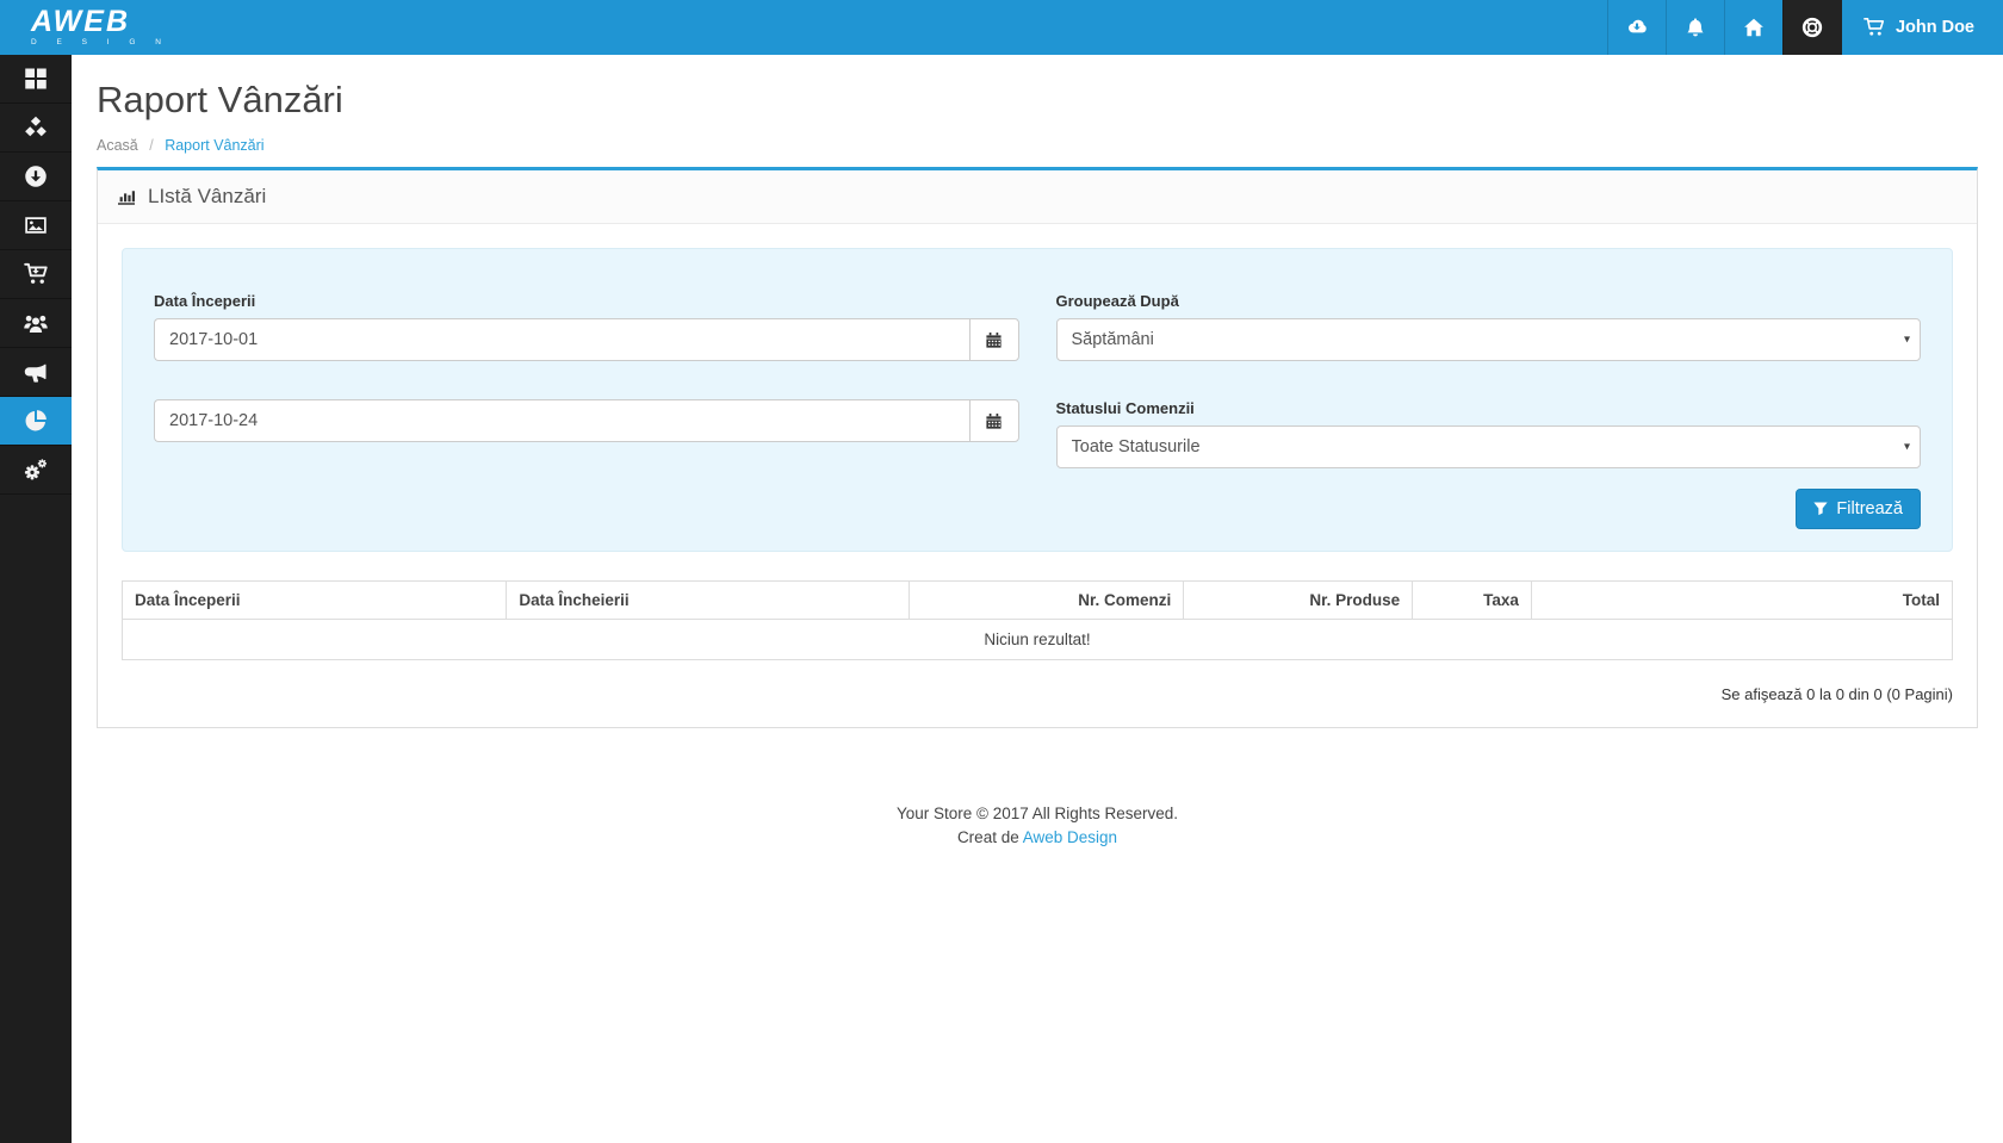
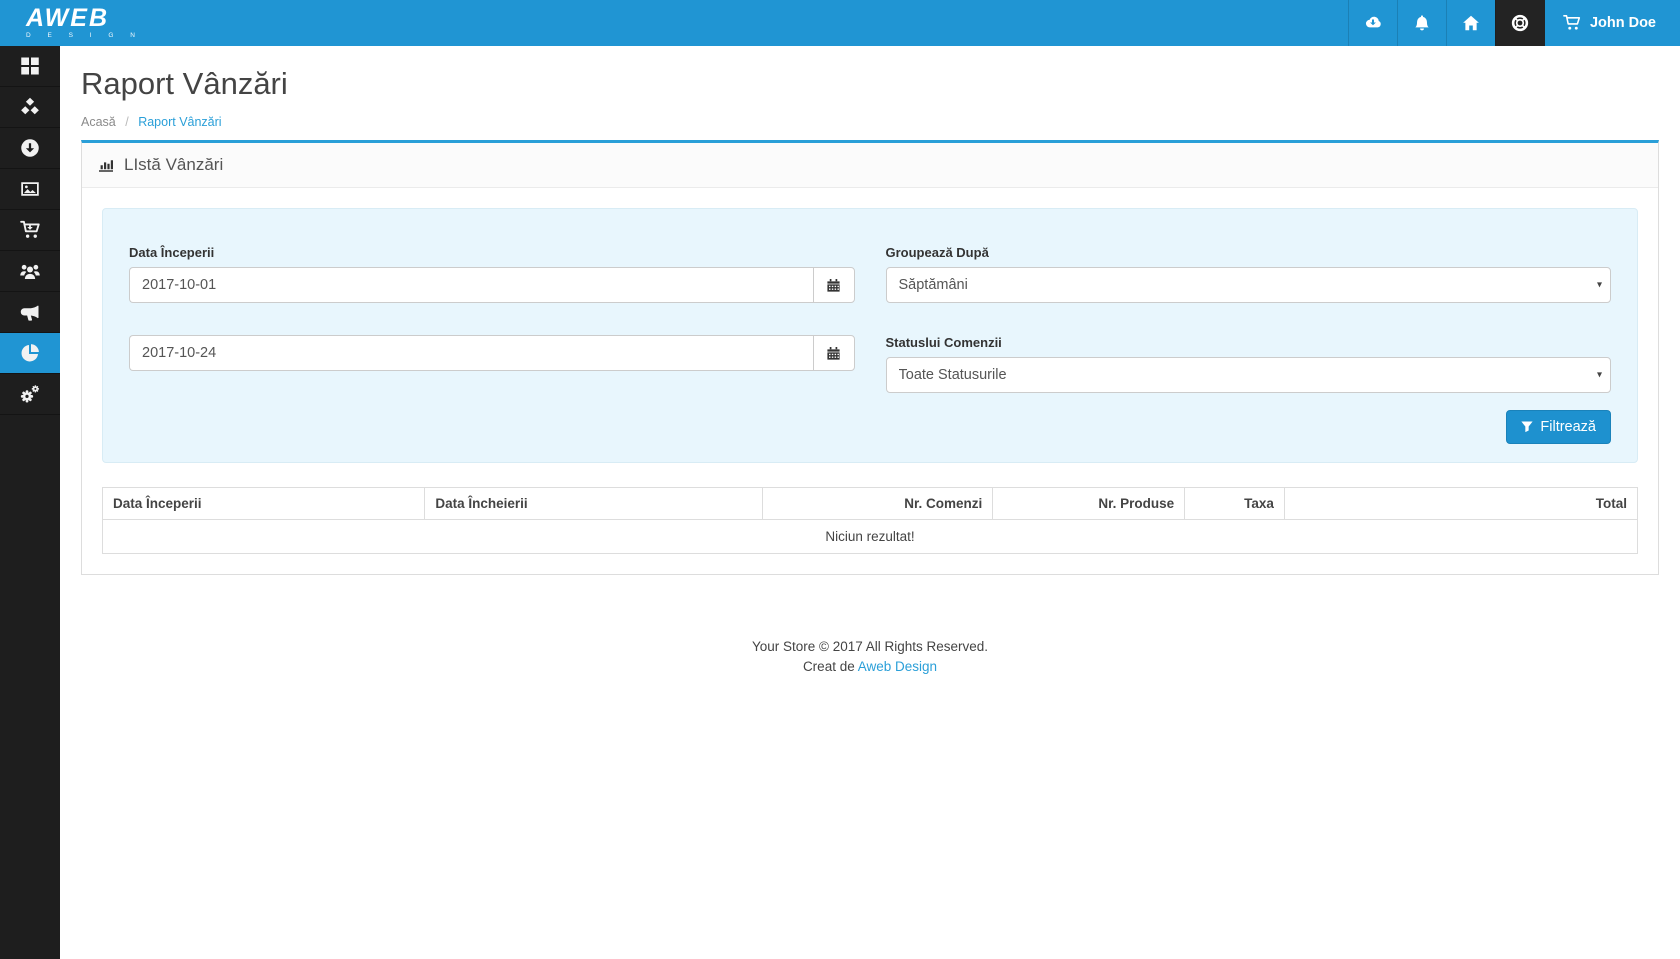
  AWEB
  John Doe
  Raport Vânzări
  Acasă / Raport Vânzări
  LIstă Vânzări
  Data Începerii
  2017-10-01
  Groupează După
  Săptămâni
  2017-10-24
  Statuslui Comenzii
  Toate Statusurile
  Filtrează
  Data Începerii	Data Încheierii	Nr. Comenzi	Nr. Produse	Taxa	Total
  Niciun rezultat!
- Se afişează 0 la 0 din 0 (0 Pagini)
  Your Store © 2017 All Rights Reserved.
  Creat de Aweb Design
